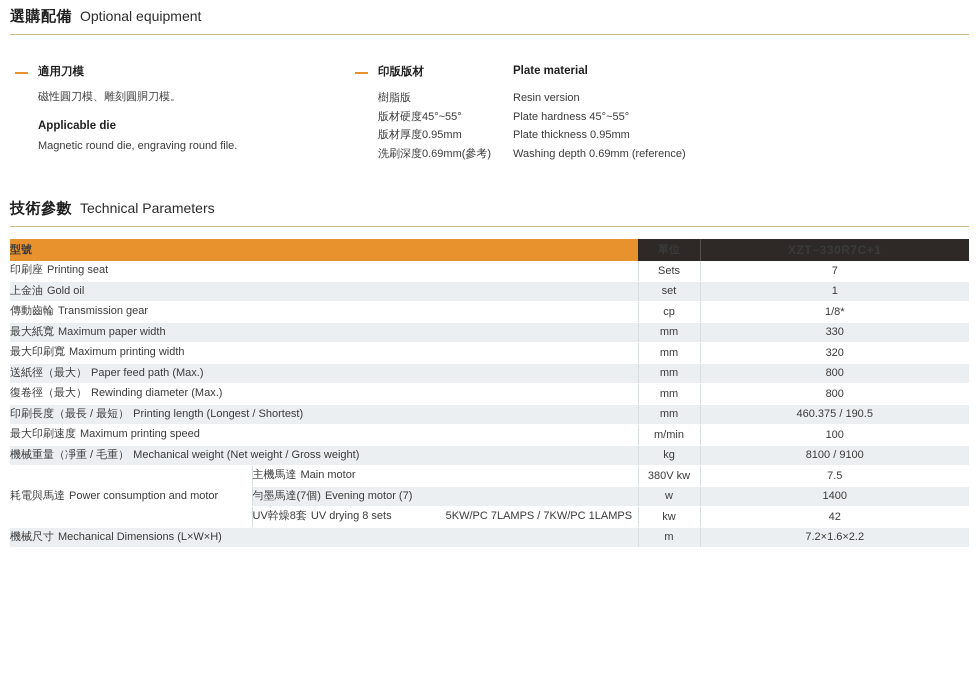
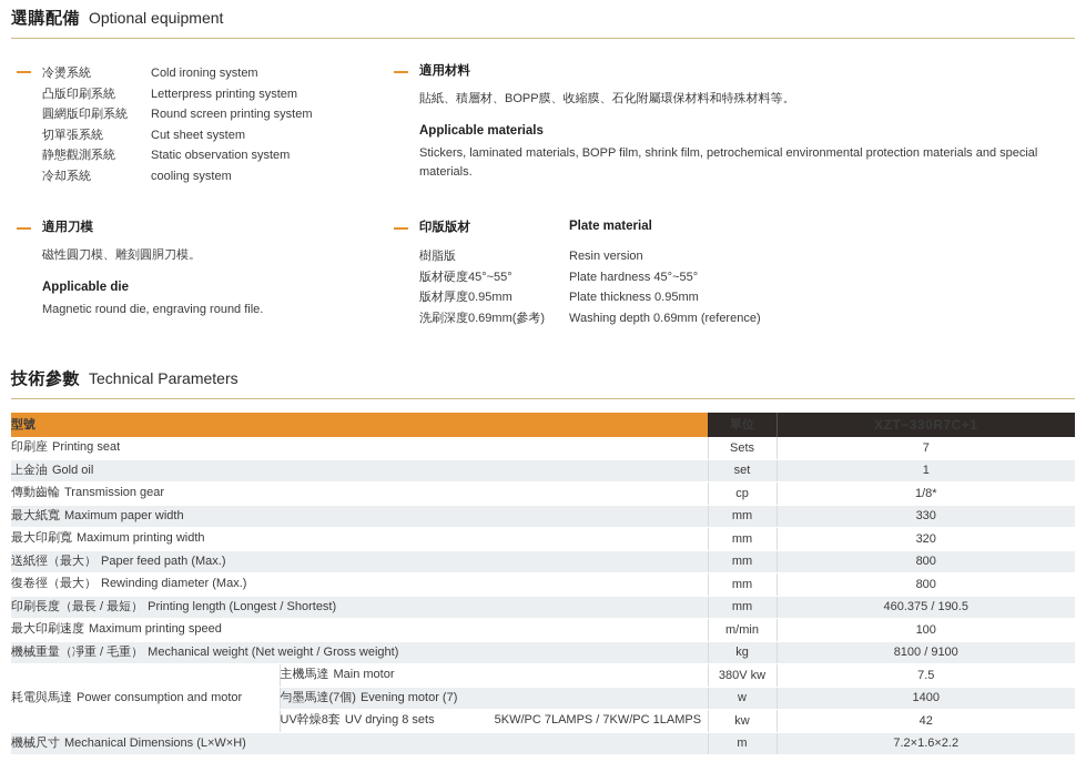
  選購配備
  Optional equipment
+ 冷燙系統
+ Cold ironing system
+ 凸版印刷系統
+ Letterpress printing system
+ 圓網版印刷系統
+ Round screen printing system
+ 切單張系統
+ Cut sheet system
+ 静態觀測系統
+ Static observation system
+ 冷却系統
+ cooling system
+ 適用材料
+ 貼紙、積層材、BOPP膜、收縮膜、石化附屬環保材料和特殊材料等。
+ Applicable materials
+ Stickers, laminated materials, BOPP film, shrink film, petrochemical environmental protection materials and special materials.
  適用刀模
  磁性圓刀模、雕刻圓胴刀模。
  Applicable die
  Magnetic round die, engraving round file.
  印版版材
  Plate material
  樹脂版
  Resin version
  版材硬度45°~55°
  Plate hardness 45°~55°
  版材厚度0.95mm
  Plate thickness 0.95mm
  洗刷深度0.69mm(參考)
  Washing depth 0.69mm (reference)
  技術參數
  Technical Parameters
  印刷座 Printing seat	Sets	7
  上金油 Gold oil	set	1
  傳動齒輪 Transmission gear	cp	1/8*
  最大紙寬 Maximum paper width	mm	330
  最大印刷寬 Maximum printing width	mm	320
  送紙徑（最大） Paper feed path (Max.)	mm	800
  復卷徑（最大） Rewinding diameter (Max.)	mm	800
  印刷長度（最長 / 最短） Printing length (Longest / Shortest)	mm	460.375 / 190.5
  最大印刷速度 Maximum printing speed	m/min	100
  機械重量（凈重 / 毛重） Mechanical weight (Net weight / Gross weight)	kg	8100 / 9100
  耗電與馬達 Power consumption and motor	主機馬達 Main motor	380V kw	7.5
  勻墨馬達(7個) Evening motor (7)	w	1400
  UV幹燥8套 UV drying 8 sets 5KW/PC 7LAMPS / 7KW/PC 1LAMPS	kw	42
  機械尺寸 Mechanical Dimensions (L×W×H)	m	7.2×1.6×2.2
